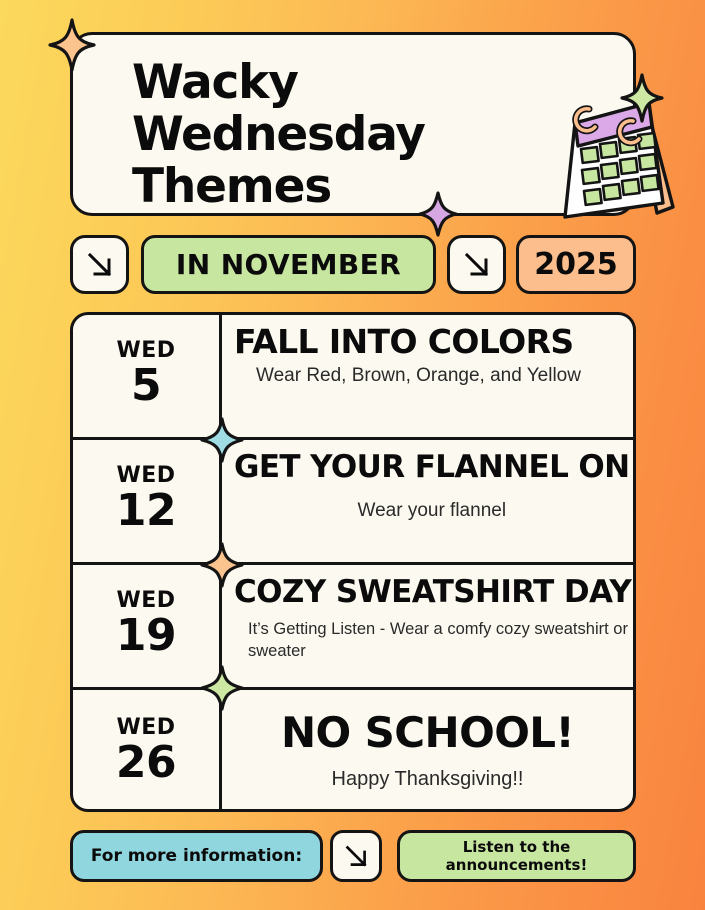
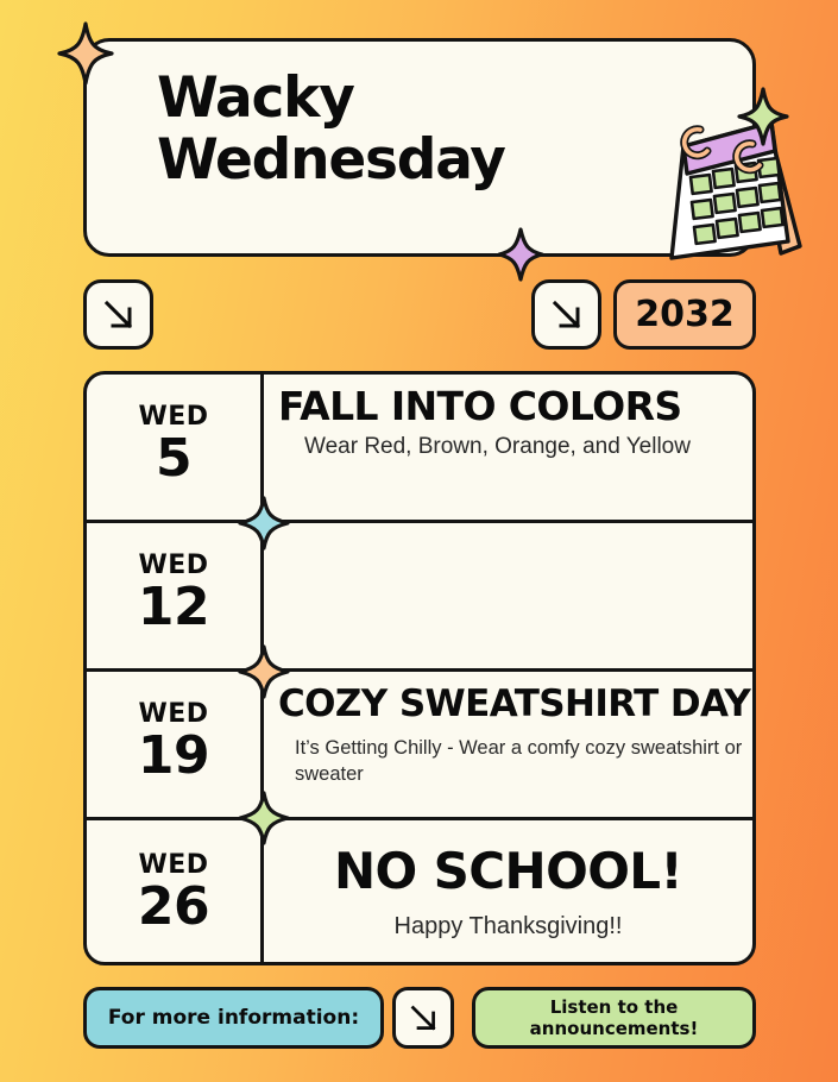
  Wacky
  Wednesday
- Themes
- IN NOVEMBER
- 2025
+ 2032
  WED
  5
  FALL INTO COLORS
  Wear Red, Brown, Orange, and Yellow
  WED
  12
- GET YOUR FLANNEL ON
- Wear your flannel
  WED
  19
  COZY SWEATSHIRT DAY
- It’s Getting Listen - Wear a comfy cozy sweatshirt or sweater
+ It’s Getting Chilly - Wear a comfy cozy sweatshirt or sweater
  WED
  26
  NO SCHOOL!
  Happy Thanksgiving!!
  For more information:
  Listen to the
  announcements!
